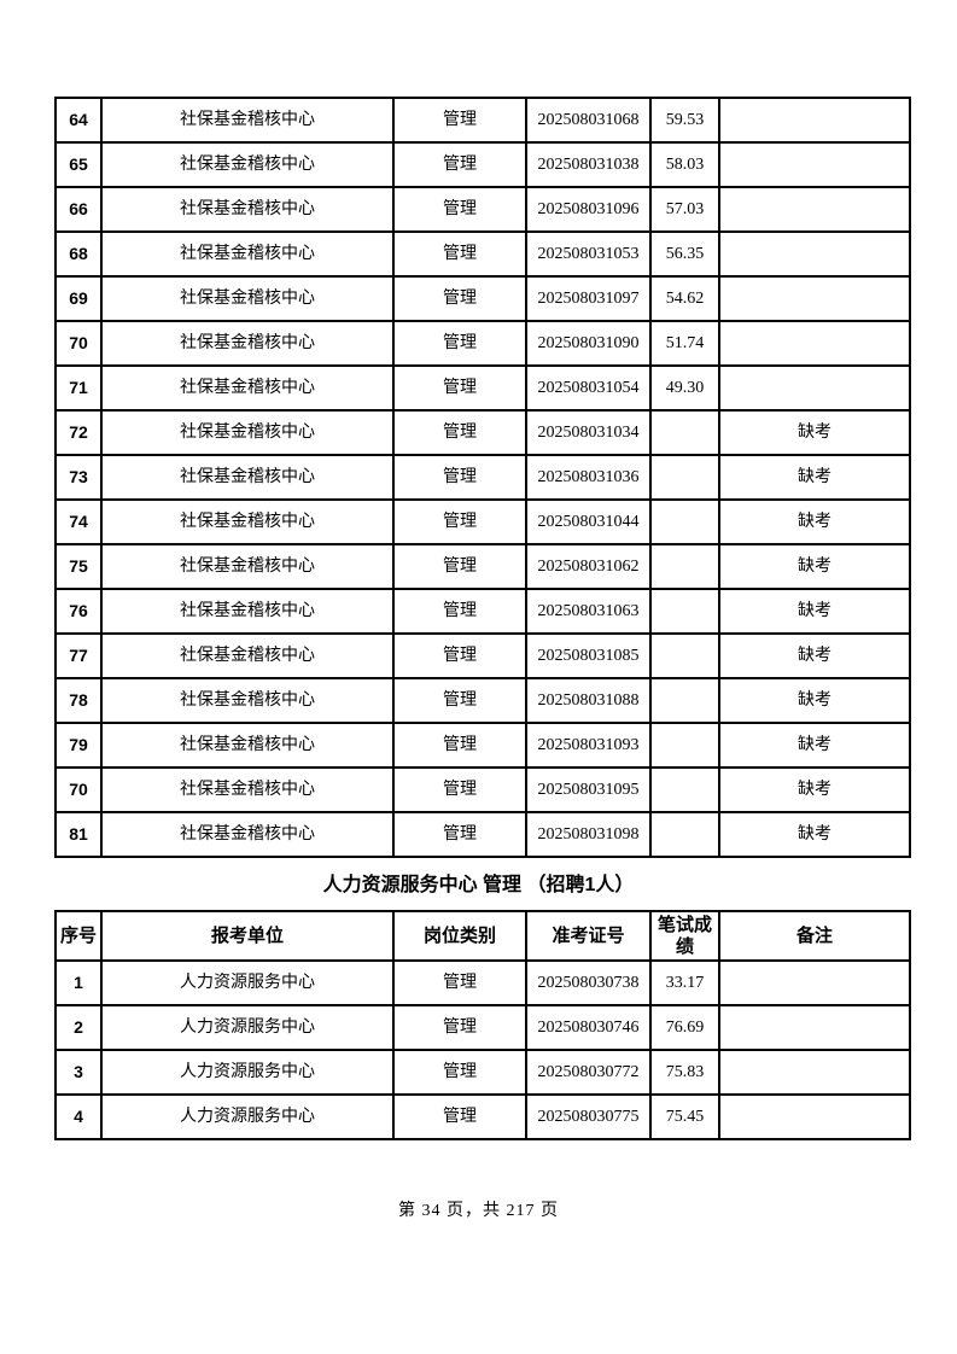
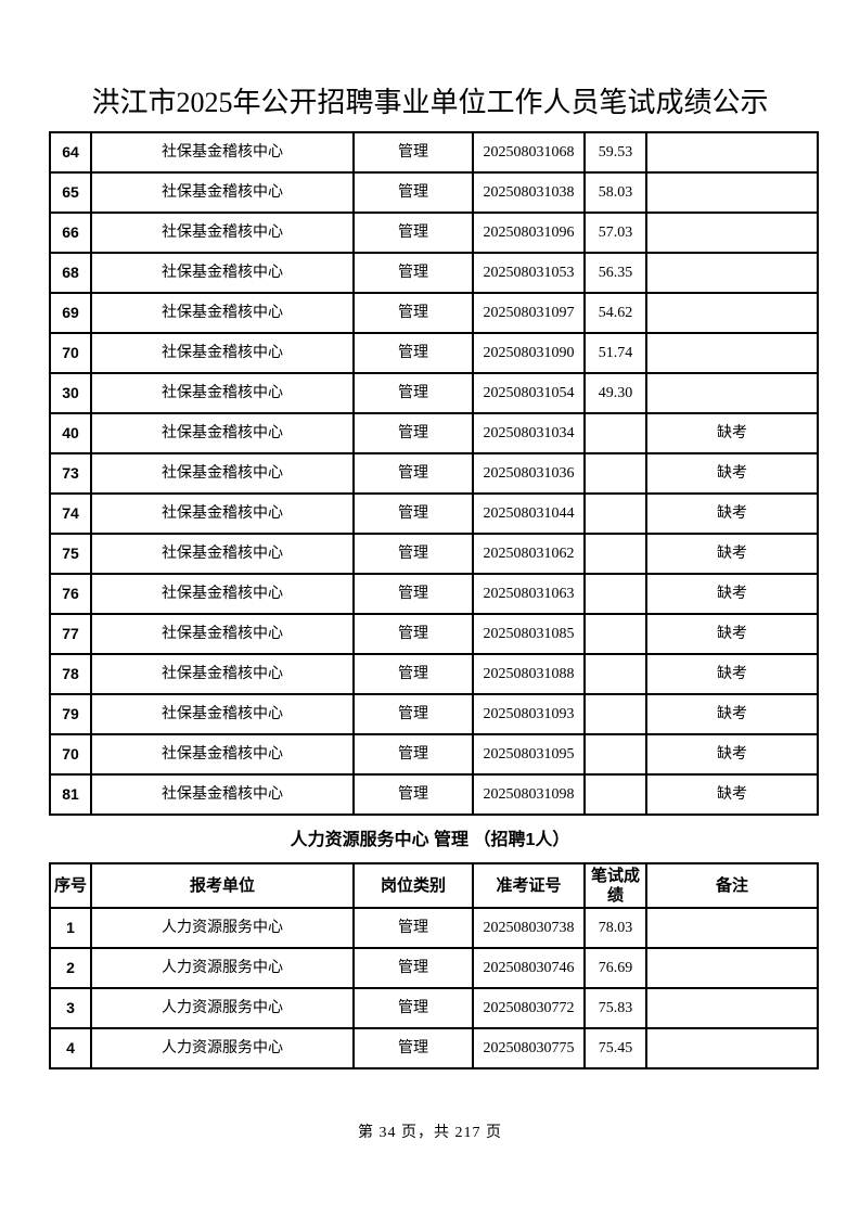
+ 洪江市2025年公开招聘事业单位工作人员笔试成绩公示
  64	社保基金稽核中心	管理	202508031068	59.53
  65	社保基金稽核中心	管理	202508031038	58.03
  66	社保基金稽核中心	管理	202508031096	57.03
  68	社保基金稽核中心	管理	202508031053	56.35
  69	社保基金稽核中心	管理	202508031097	54.62
  70	社保基金稽核中心	管理	202508031090	51.74
- 71	社保基金稽核中心	管理	202508031054	49.30
+ 30	社保基金稽核中心	管理	202508031054	49.30
- 72	社保基金稽核中心	管理	202508031034		缺考
+ 40	社保基金稽核中心	管理	202508031034		缺考
  73	社保基金稽核中心	管理	202508031036		缺考
  74	社保基金稽核中心	管理	202508031044		缺考
  75	社保基金稽核中心	管理	202508031062		缺考
  76	社保基金稽核中心	管理	202508031063		缺考
  77	社保基金稽核中心	管理	202508031085		缺考
  78	社保基金稽核中心	管理	202508031088		缺考
  79	社保基金稽核中心	管理	202508031093		缺考
  70	社保基金稽核中心	管理	202508031095		缺考
  81	社保基金稽核中心	管理	202508031098		缺考
  人力资源服务中心 管理 （招聘1人）
  序号	报考单位	岗位类别	准考证号	笔试成绩	备注
- 1	人力资源服务中心	管理	202508030738	33.17
+ 1	人力资源服务中心	管理	202508030738	78.03
  2	人力资源服务中心	管理	202508030746	76.69
  3	人力资源服务中心	管理	202508030772	75.83
  4	人力资源服务中心	管理	202508030775	75.45
  第 34 页，共 217 页
